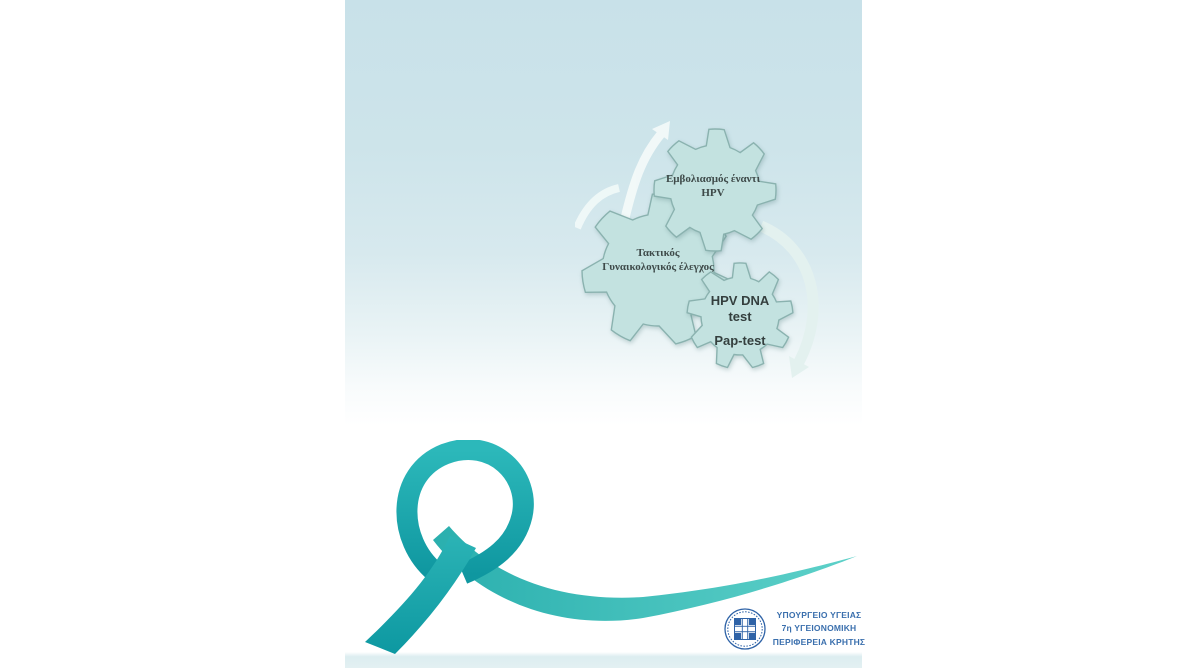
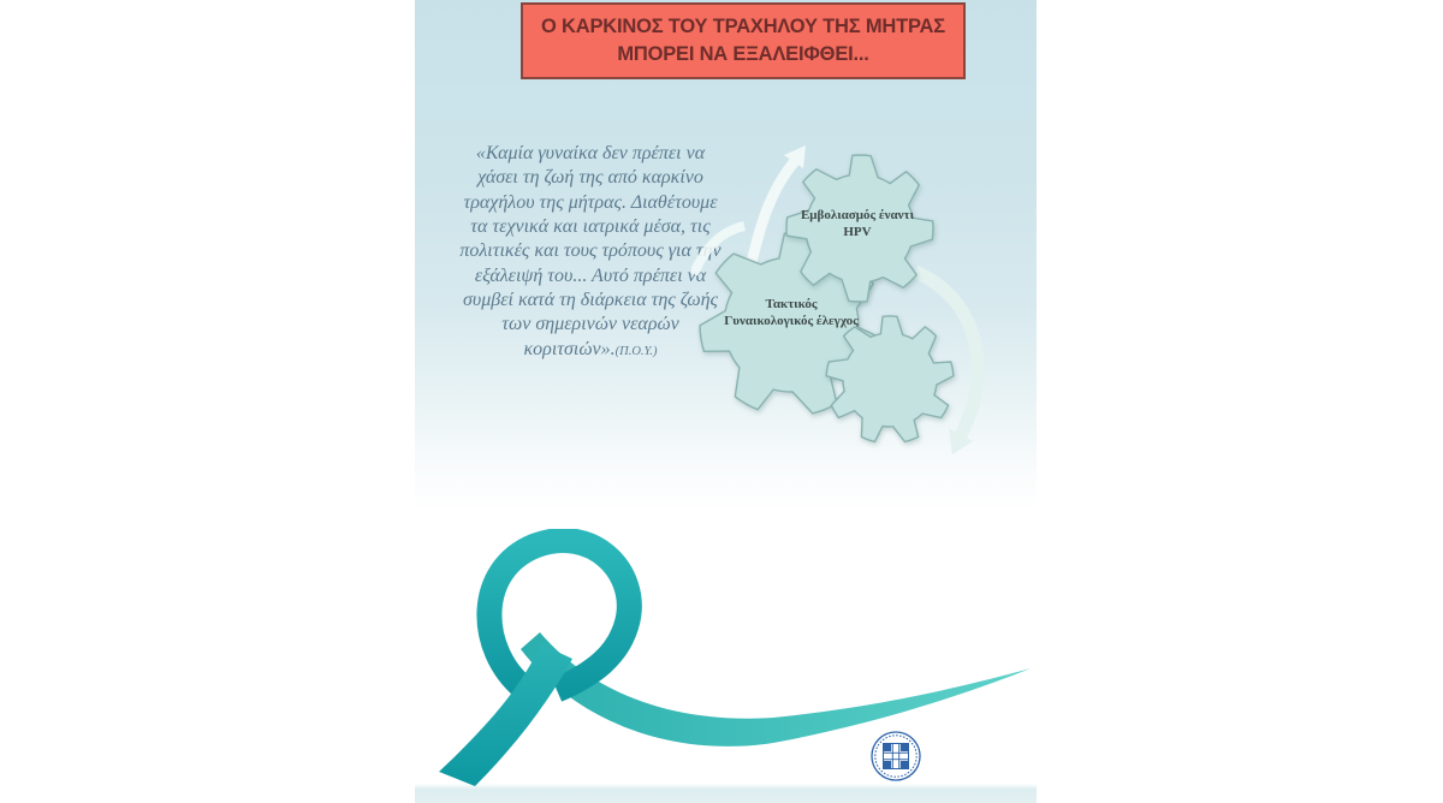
+ Ο ΚΑΡΚΙΝΟΣ ΤΟΥ ΤΡΑΧΗΛΟΥ ΤΗΣ ΜΗΤΡΑΣ
+ ΜΠΟΡΕΙ ΝΑ ΕΞΑΛΕΙΦΘΕΙ...
+ «Καμία γυναίκα δεν πρέπει να χάσει τη ζωή της από καρκίνο τραχήλου της μήτρας. Διαθέτουμε τα τεχνικά και ιατρικά μέσα, τις πολιτικές και τους τρόπους για την εξάλειψή του... Αυτό πρέπει να συμβεί κατά τη διάρκεια της ζωής των σημερινών νεαρών κοριτσιών».(Π.Ο.Υ.)
  Εμβολιασμός έναντι HPV
  Τακτικός Γυναικολογικός έλεγχος
- HPV DNA test
- Pap-test
- ΥΠΟΥΡΓΕΙΟ ΥΓΕΙΑΣ
- 7η ΥΓΕΙΟΝΟΜΙΚΗ
- ΠΕΡΙΦΕΡΕΙΑ ΚΡΗΤΗΣ
